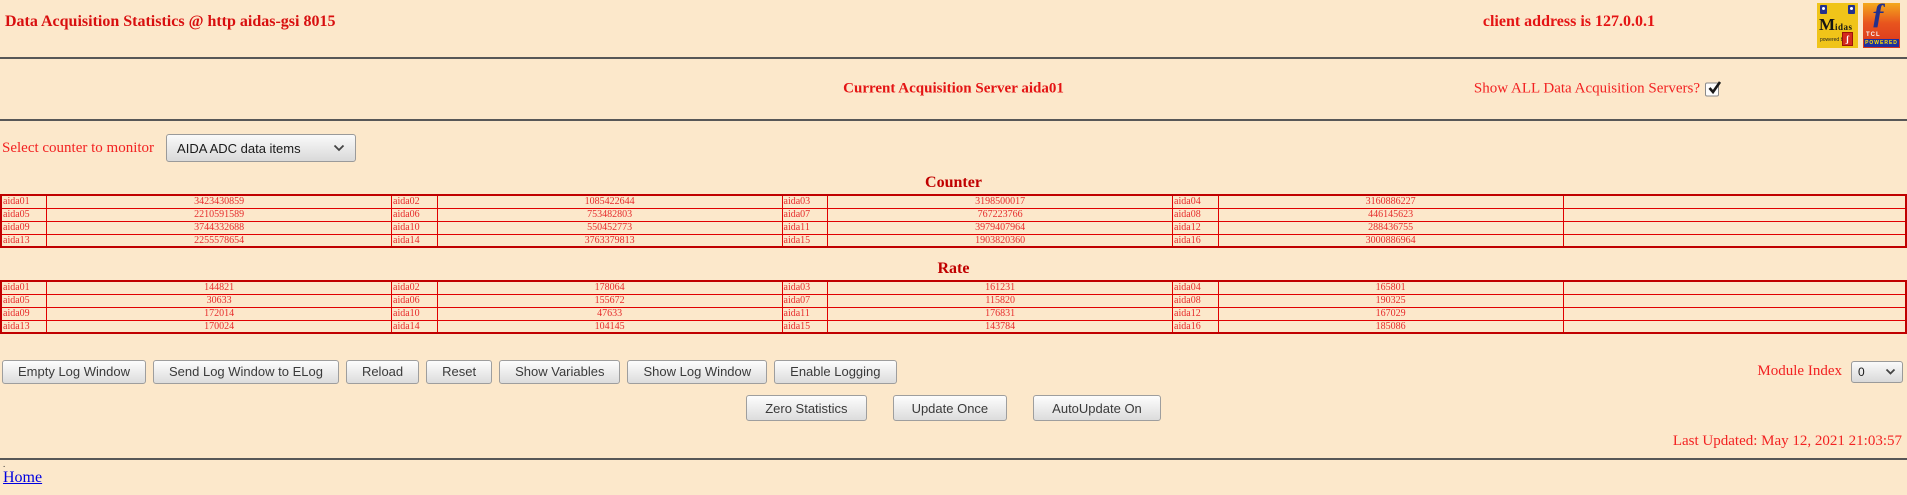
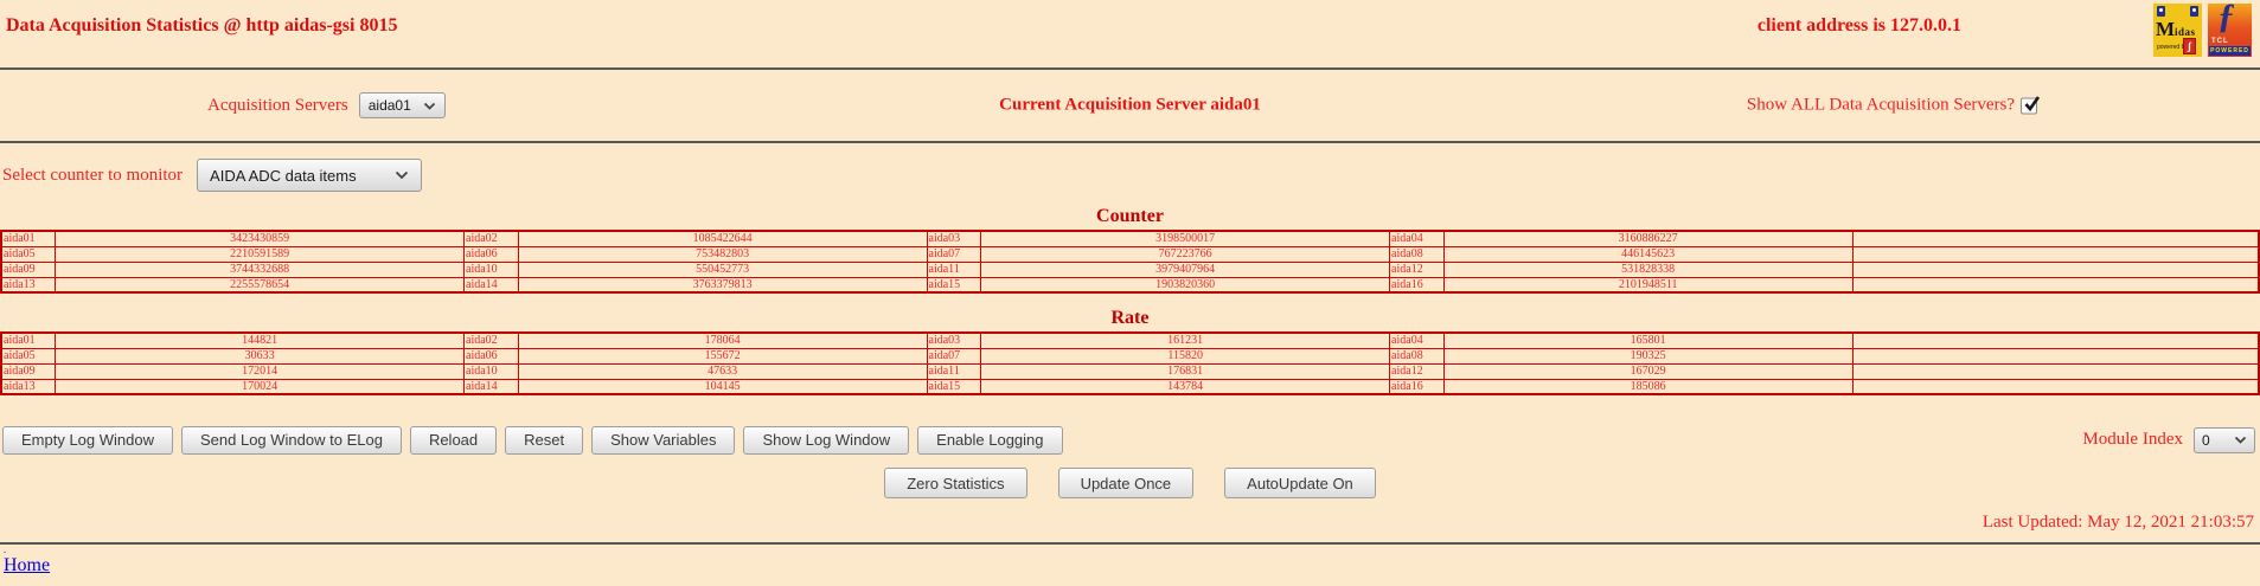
  Data Acquisition Statistics @ http aidas-gsi 8015
  client address is 127.0.0.1
  Midas
  ʃ
  ƒ
+ Acquisition Servers
+ aida01
  Current Acquisition Server aida01
  Show ALL Data Acquisition Servers?
  Select counter to monitor
  AIDA ADC data items
  Counter
  aida01	3423430859	aida02	1085422644	aida03	3198500017	aida04	3160886227
  aida05	2210591589	aida06	753482803	aida07	767223766	aida08	446145623
- aida09	3744332688	aida10	550452773	aida11	3979407964	aida12	288436755
+ aida09	3744332688	aida10	550452773	aida11	3979407964	aida12	531828338
- aida13	2255578654	aida14	3763379813	aida15	1903820360	aida16	3000886964
+ aida13	2255578654	aida14	3763379813	aida15	1903820360	aida16	2101948511
  Rate
  aida01	144821	aida02	178064	aida03	161231	aida04	165801
  aida05	30633	aida06	155672	aida07	115820	aida08	190325
  aida09	172014	aida10	47633	aida11	176831	aida12	167029
  aida13	170024	aida14	104145	aida15	143784	aida16	185086
  Empty Log Window
  Send Log Window to ELog
  Reload
  Reset
  Show Variables
  Show Log Window
  Enable Logging
  Module Index
  0
  Zero Statistics
  Update Once
  AutoUpdate On
  Last Updated: May 12, 2021 21:03:57
  .
  Home
